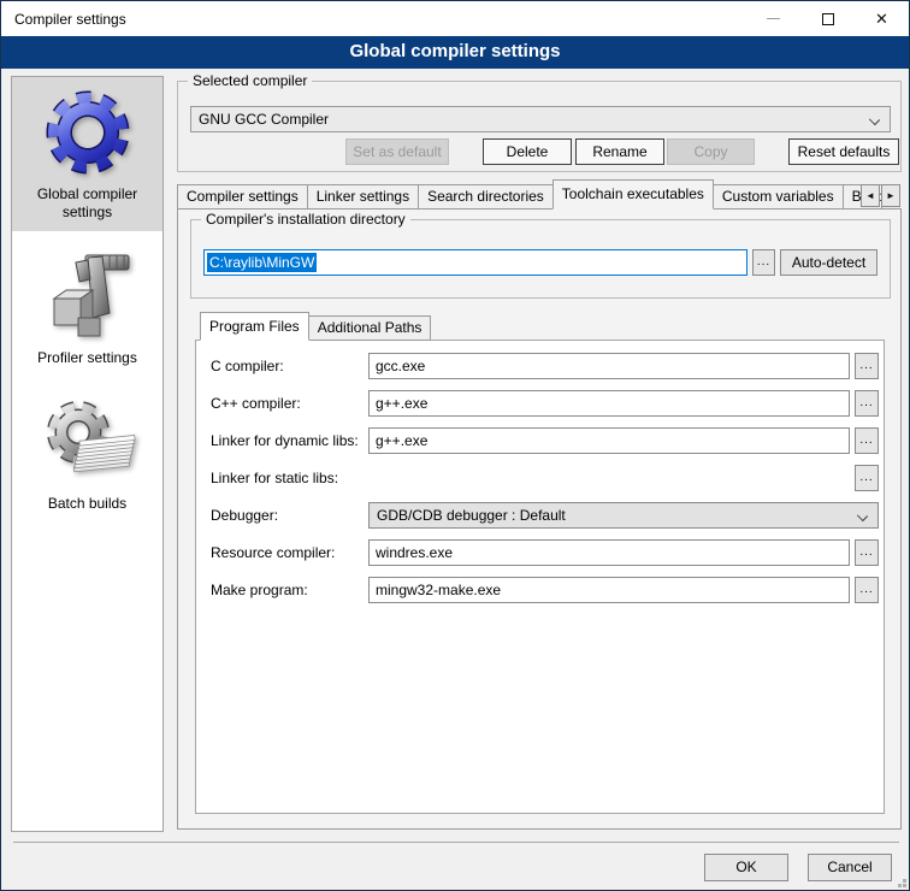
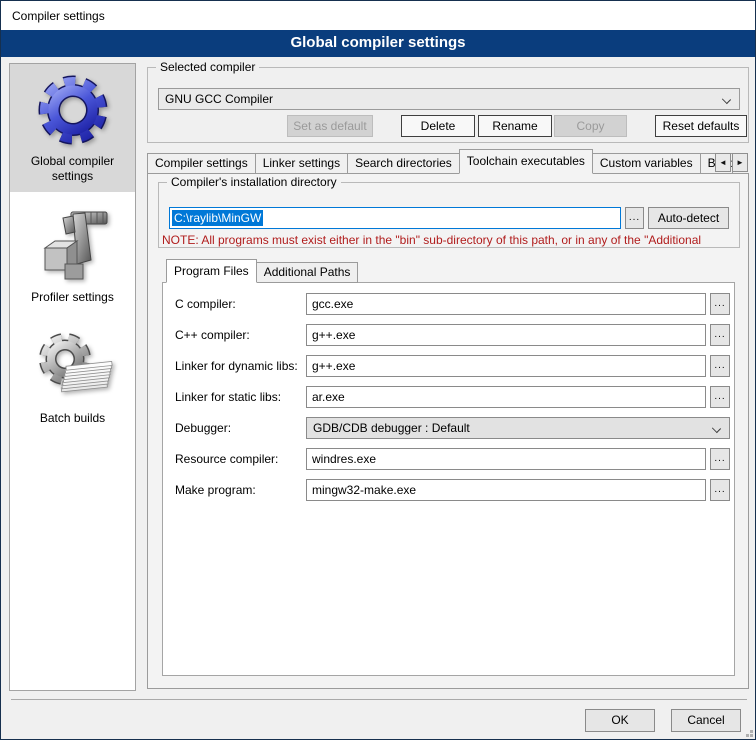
  Compiler settings
- ✕
  Global compiler settings
  Global compiler settings
  Profiler settings
  Batch builds
  Selected compiler
  GNU GCC Compiler
  Set as default
  Delete
  Rename
  Copy
  Reset defaults
  Compiler settings
  Linker settings
  Search directories
  Toolchain executables
  Custom variables
  ◄
  ►
  Compiler's installation directory
  C:\raylib\MinGW
  ...
  Auto-detect
+ NOTE: All programs must exist either in the "bin" sub-directory of this path, or in any of the "Additional
  Program Files
  Additional Paths
  C compiler:
  gcc.exe
  ...
  C++ compiler:
  g++.exe
  ...
  Linker for dynamic libs:
  g++.exe
  ...
  Linker for static libs:
+ ar.exe
  ...
  Debugger:
  GDB/CDB debugger : Default
  Resource compiler:
  windres.exe
  ...
  Make program:
  mingw32-make.exe
  ...
  OK
  Cancel
